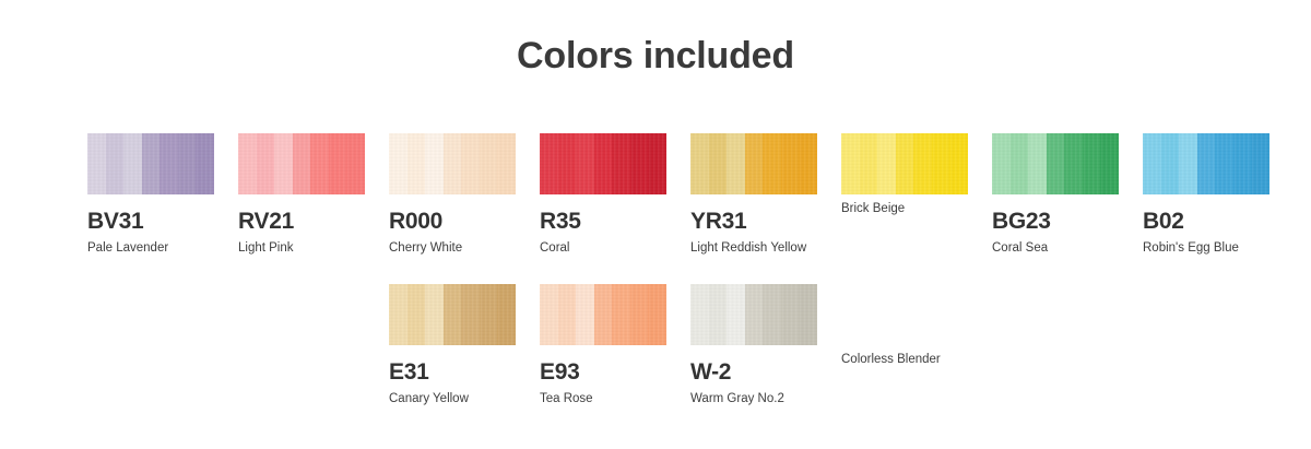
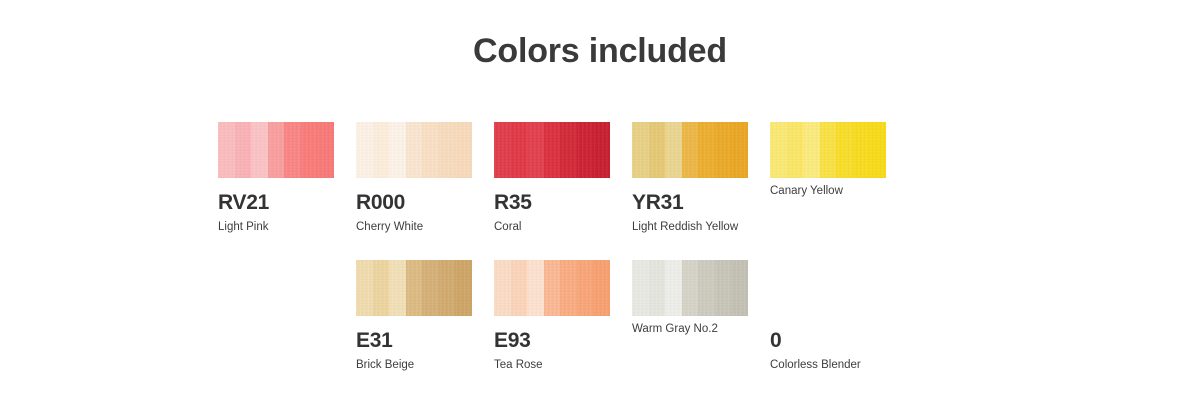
  Colors included
- BV31
- Pale Lavender
  RV21
  Light Pink
  R000
  Cherry White
  R35
  Coral
  YR31
  Light Reddish Yellow
- Brick Beige
+ Canary Yellow
- BG23
- Coral Sea
- B02
- Robin's Egg Blue
  E31
- Canary Yellow
+ Brick Beige
  E93
  Tea Rose
- W-2
  Warm Gray No.2
+ 0
  Colorless Blender
